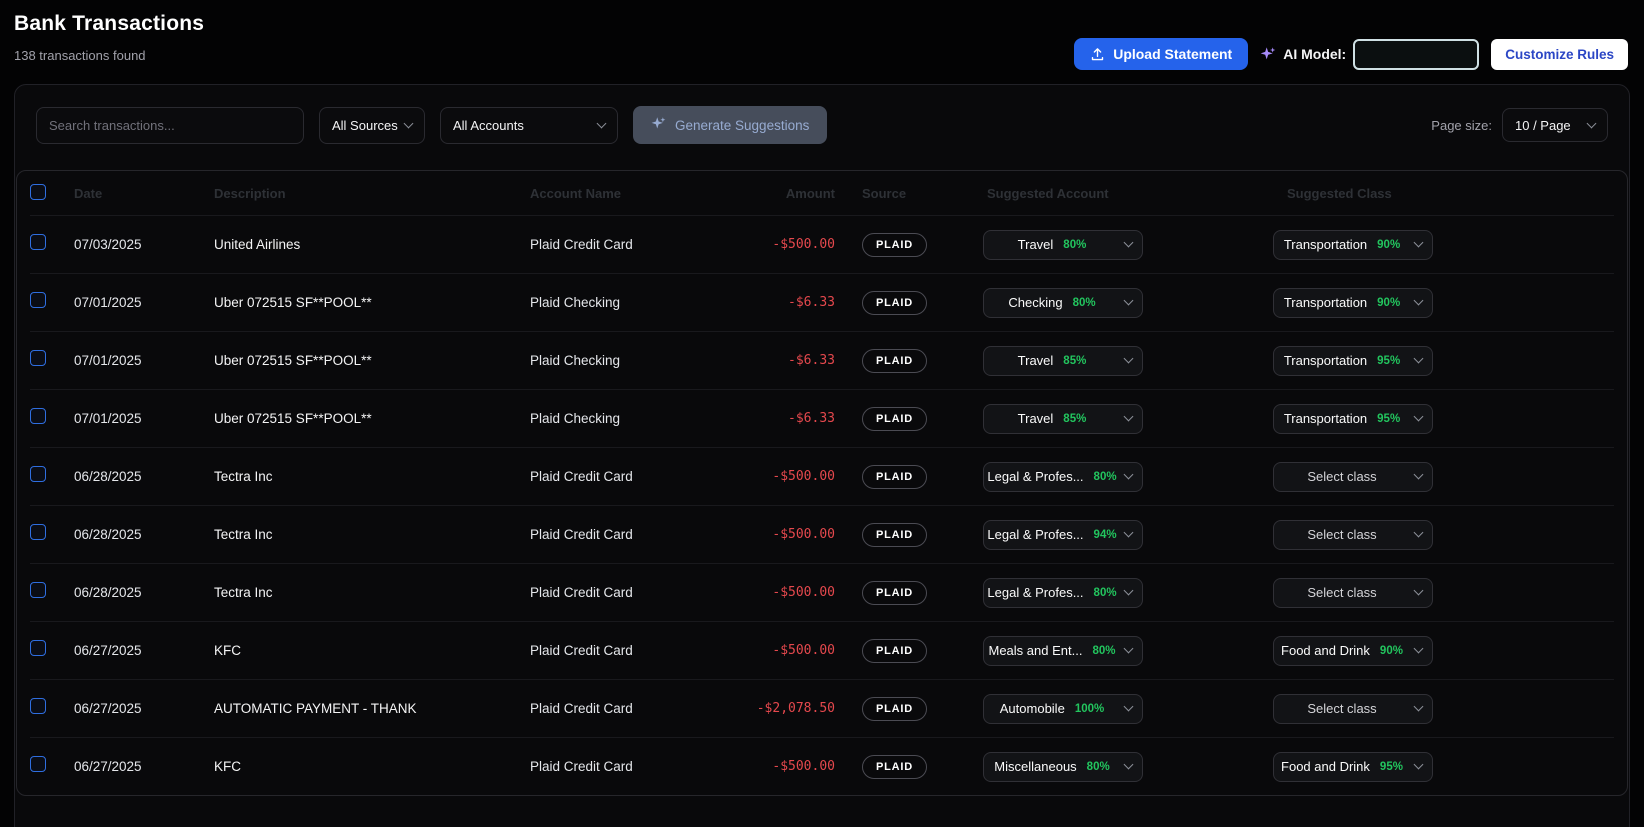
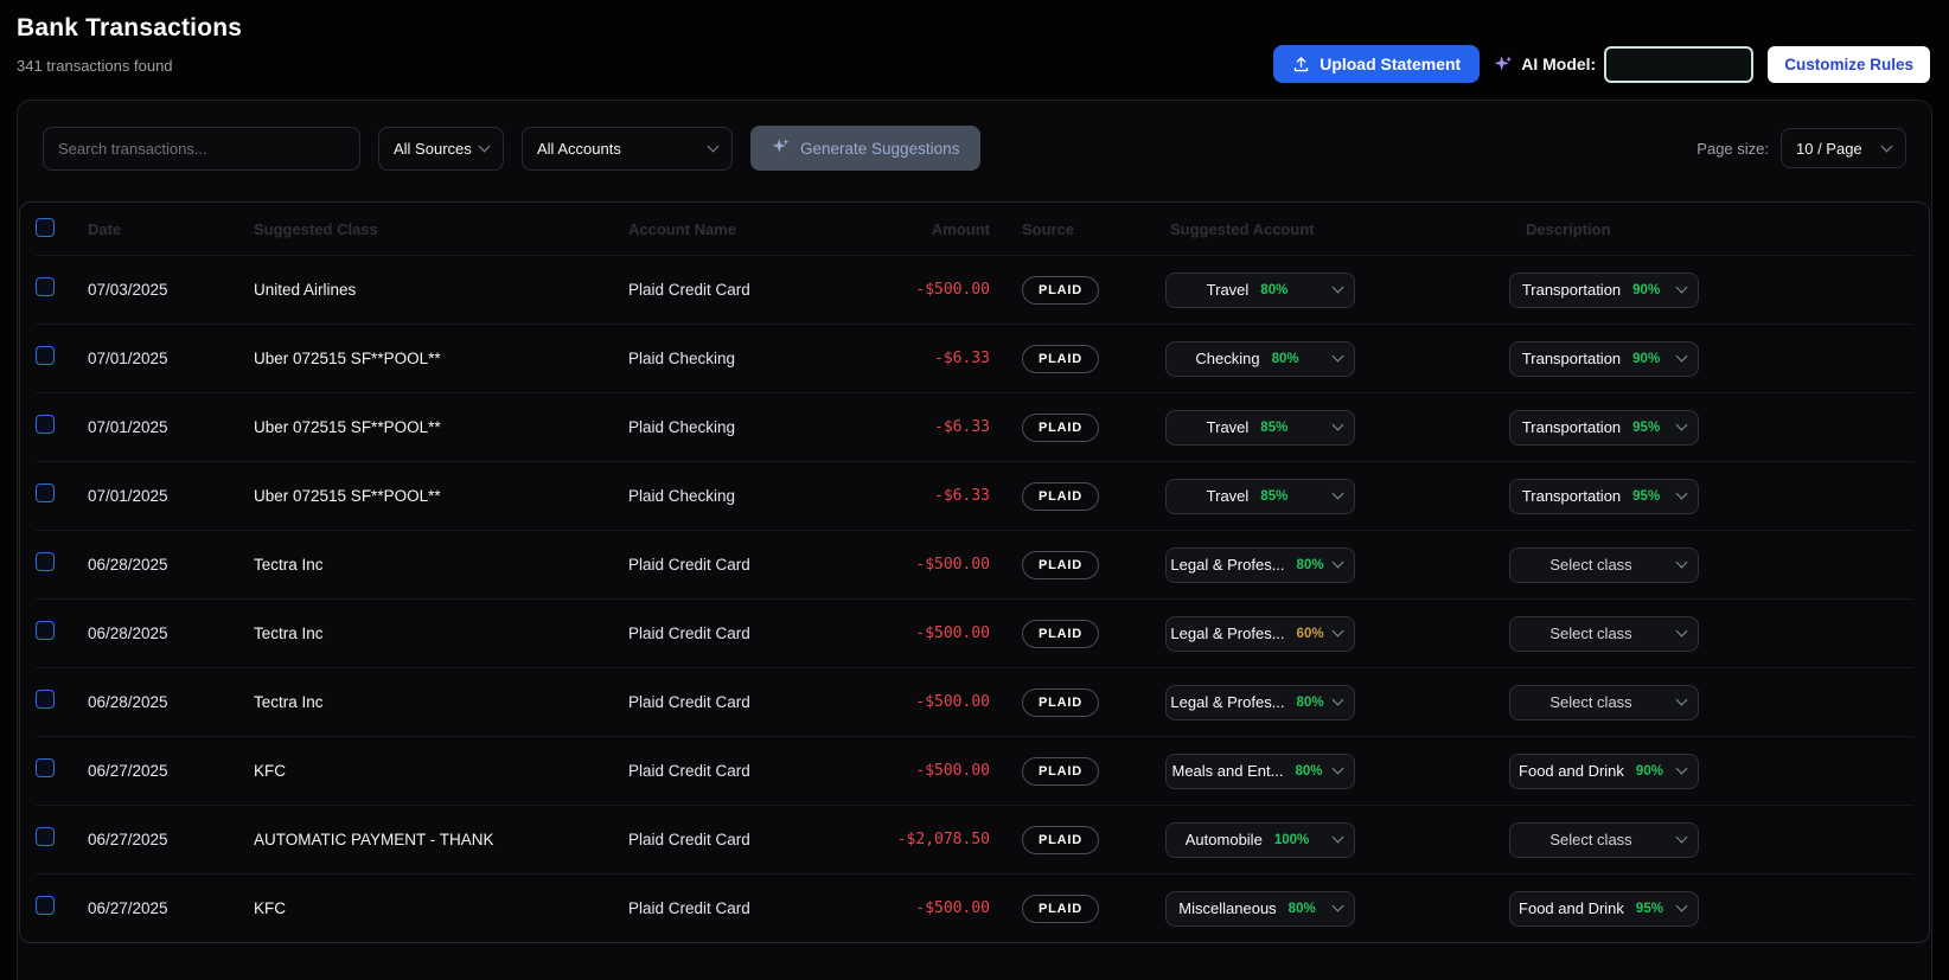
  Bank Transactions
- 138 transactions found
+ 341 transactions found
  Upload Statement
  AI Model:
  Customize Rules
  Search transactions...
  All Sources
  All Accounts
  Generate Suggestions
  Page size:
  10 / Page
  Date
- Description
+ Suggested Class
  Account Name
  Amount
  Source
  Suggested Account
- Suggested Class
+ Description
  07/03/2025
  United Airlines
  Plaid Credit Card
  -$500.00
  PLAID
  Travel
  80%
  Transportation
  90%
  07/01/2025
  Uber 072515 SF**POOL**
  Plaid Checking
  -$6.33
  PLAID
  Checking
  80%
  Transportation
  90%
  07/01/2025
  Uber 072515 SF**POOL**
  Plaid Checking
  -$6.33
  PLAID
  Travel
  85%
  Transportation
  95%
  07/01/2025
  Uber 072515 SF**POOL**
  Plaid Checking
  -$6.33
  PLAID
  Travel
  85%
  Transportation
  95%
  06/28/2025
  Tectra Inc
  Plaid Credit Card
  -$500.00
  PLAID
  Legal & Profes...
  80%
  Select class
  06/28/2025
  Tectra Inc
  Plaid Credit Card
  -$500.00
  PLAID
  Legal & Profes...
- 94%
+ 60%
  Select class
  06/28/2025
  Tectra Inc
  Plaid Credit Card
  -$500.00
  PLAID
  Legal & Profes...
  80%
  Select class
  06/27/2025
  KFC
  Plaid Credit Card
  -$500.00
  PLAID
  Meals and Ent...
  80%
  Food and Drink
  90%
  06/27/2025
  AUTOMATIC PAYMENT - THANK
  Plaid Credit Card
  -$2,078.50
  PLAID
  Automobile
  100%
  Select class
  06/27/2025
  KFC
  Plaid Credit Card
  -$500.00
  PLAID
  Miscellaneous
  80%
  Food and Drink
  95%
